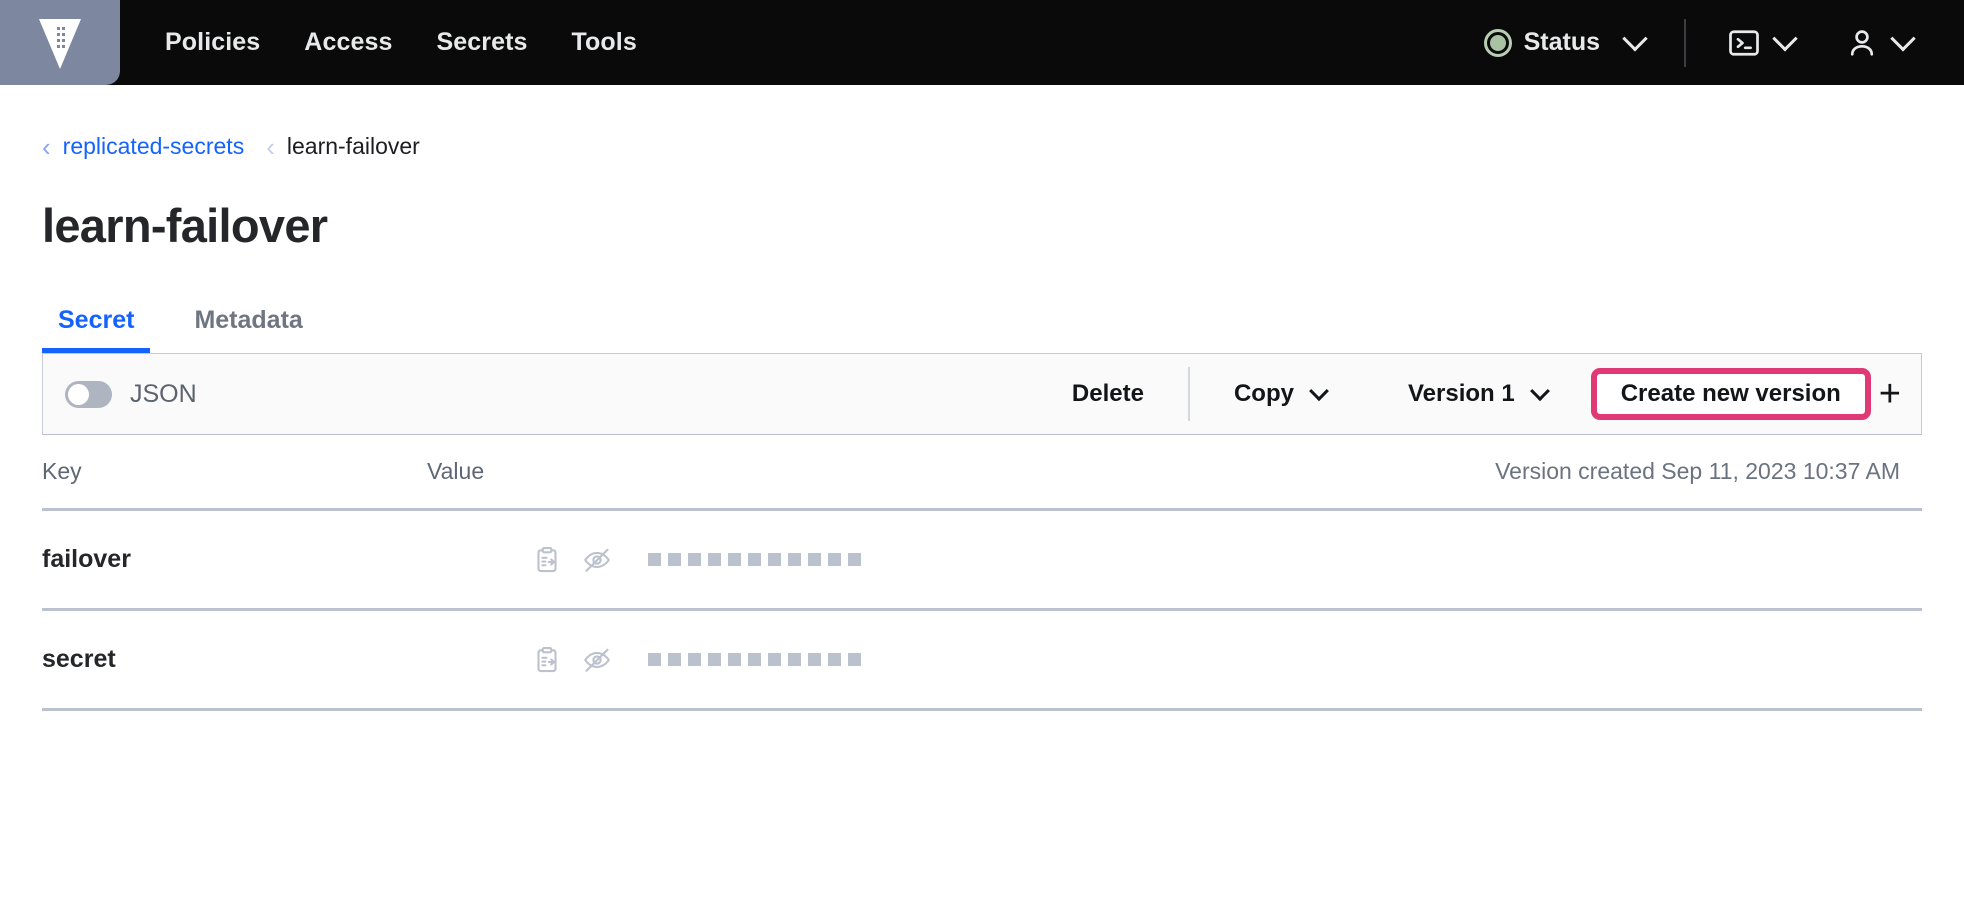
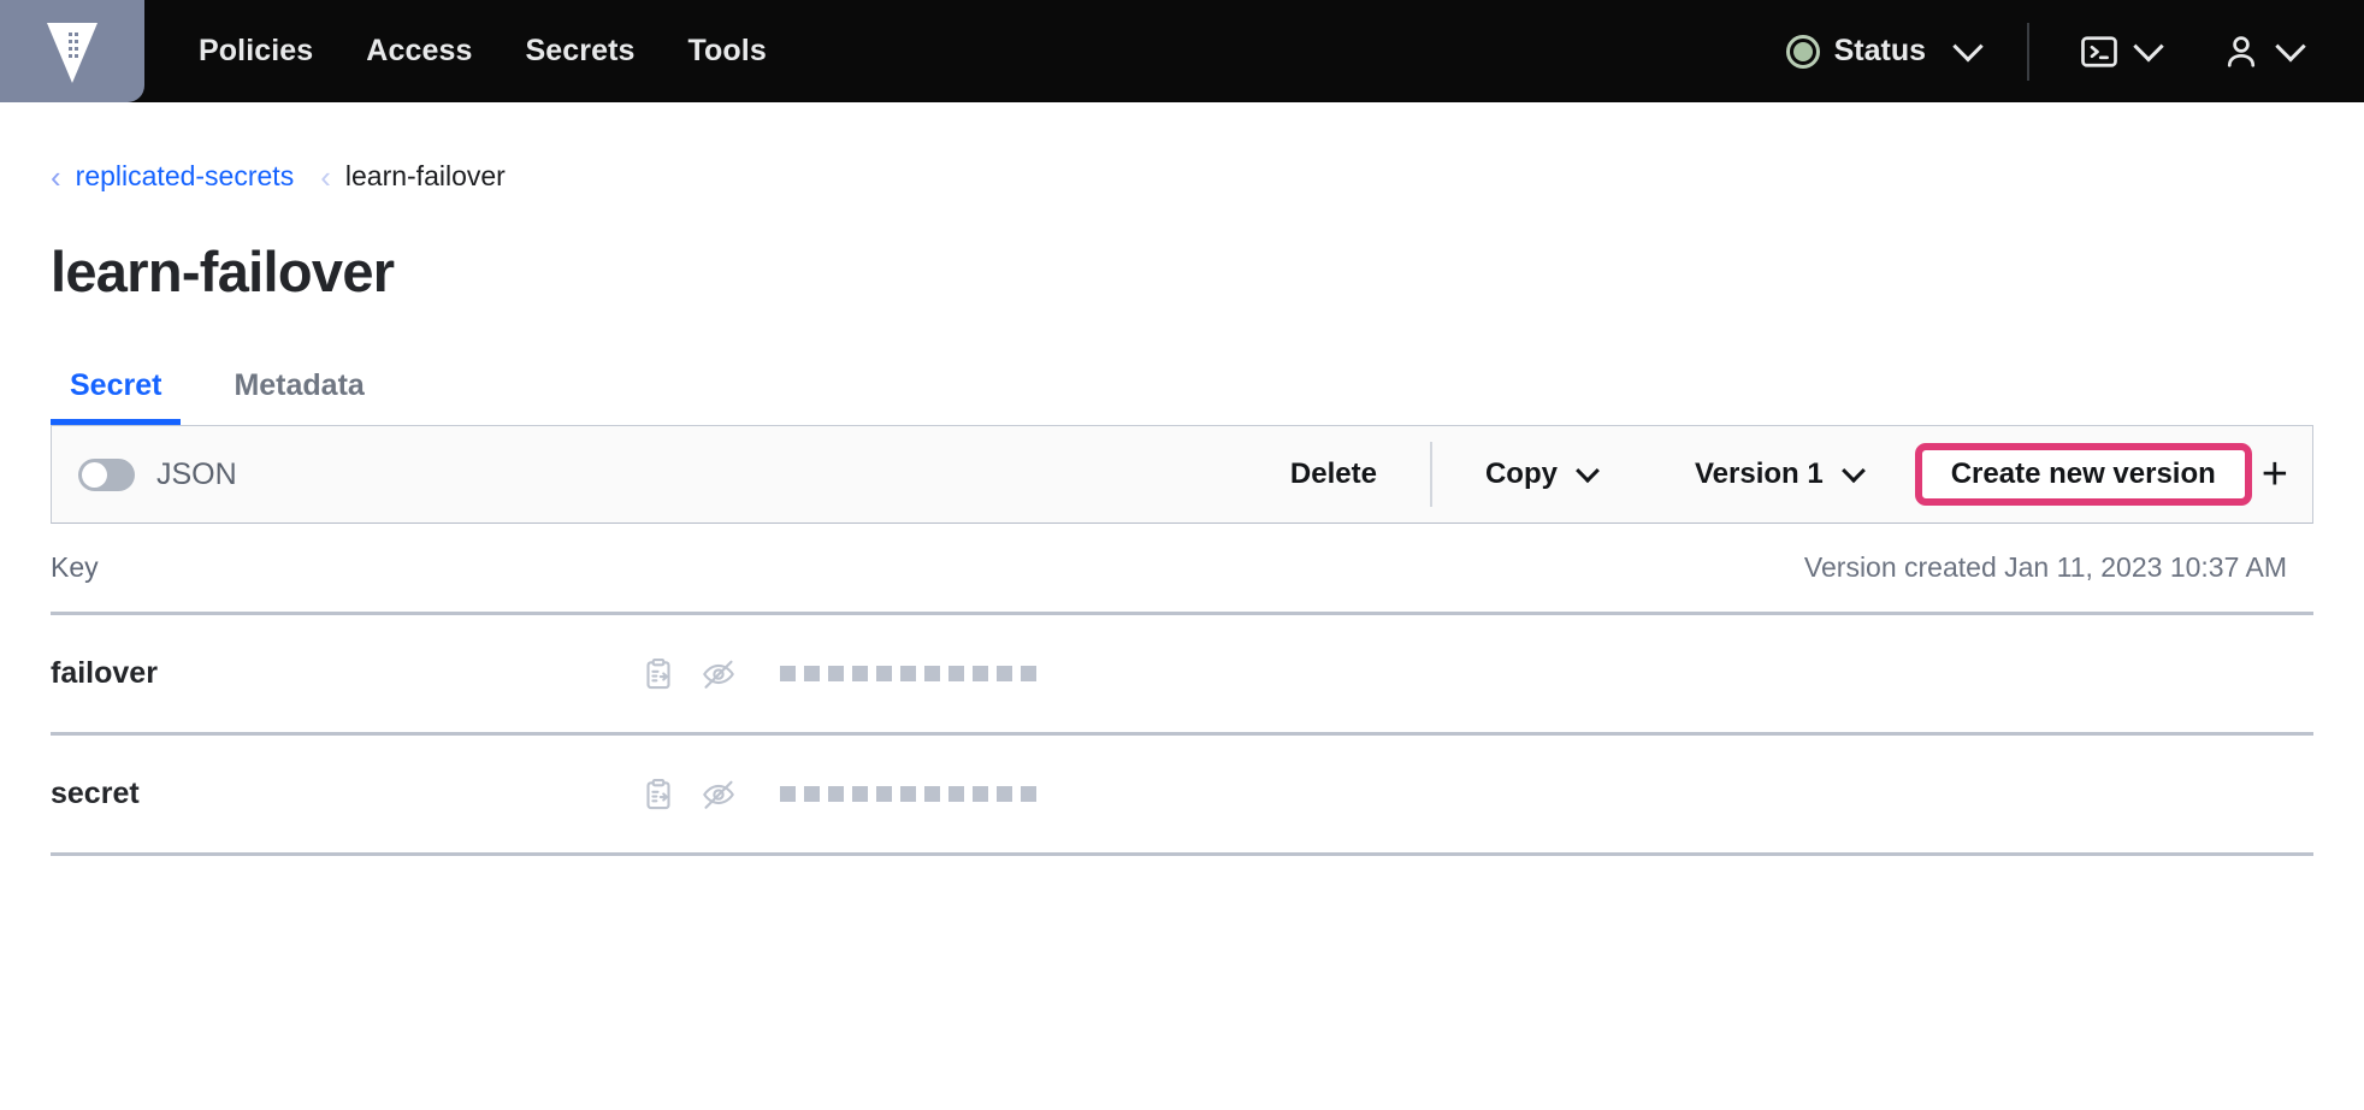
  Policies
  Access
  Secrets
  Tools
  Status
  ‹
  replicated-secrets
  ‹
  learn-failover
  learn-failover
  Secret
  Metadata
  JSON
  Delete
  Copy
  Version 1
  Create new version
  +
  Key
- Value
- Version created Sep 11, 2023 10:37 AM
+ Version created Jan 11, 2023 10:37 AM
  failover
  secret
